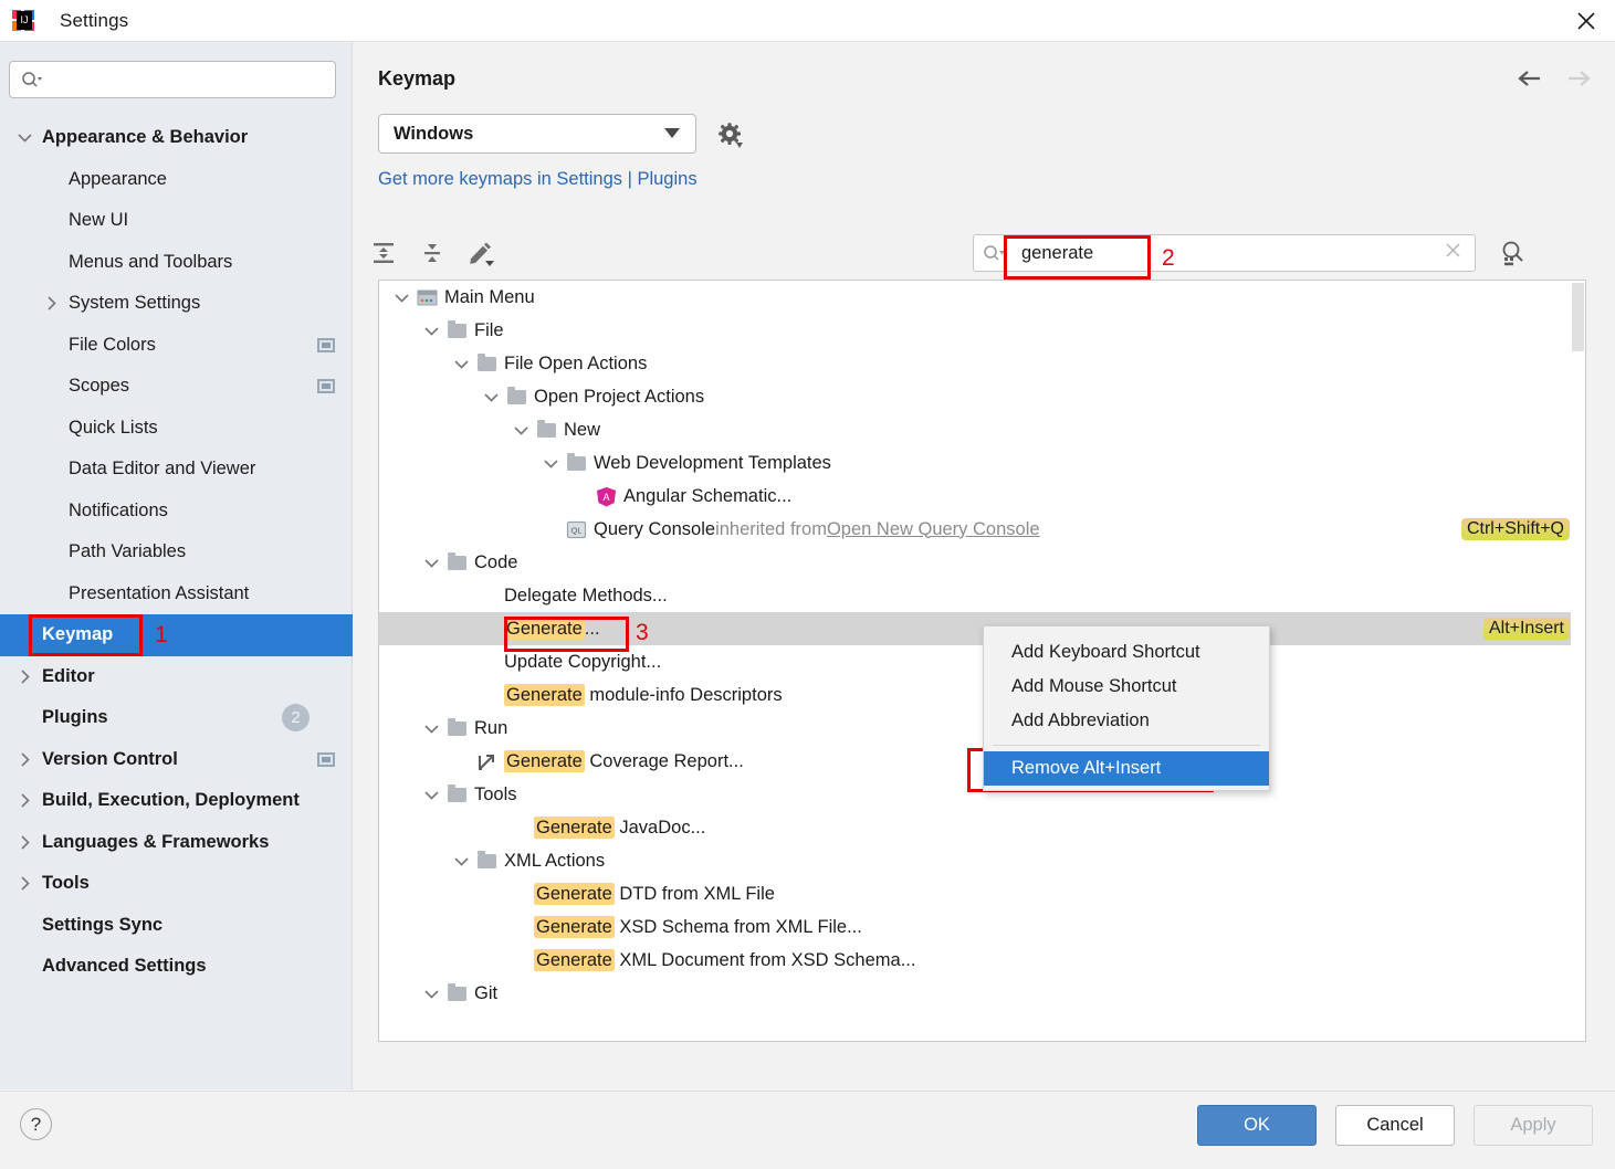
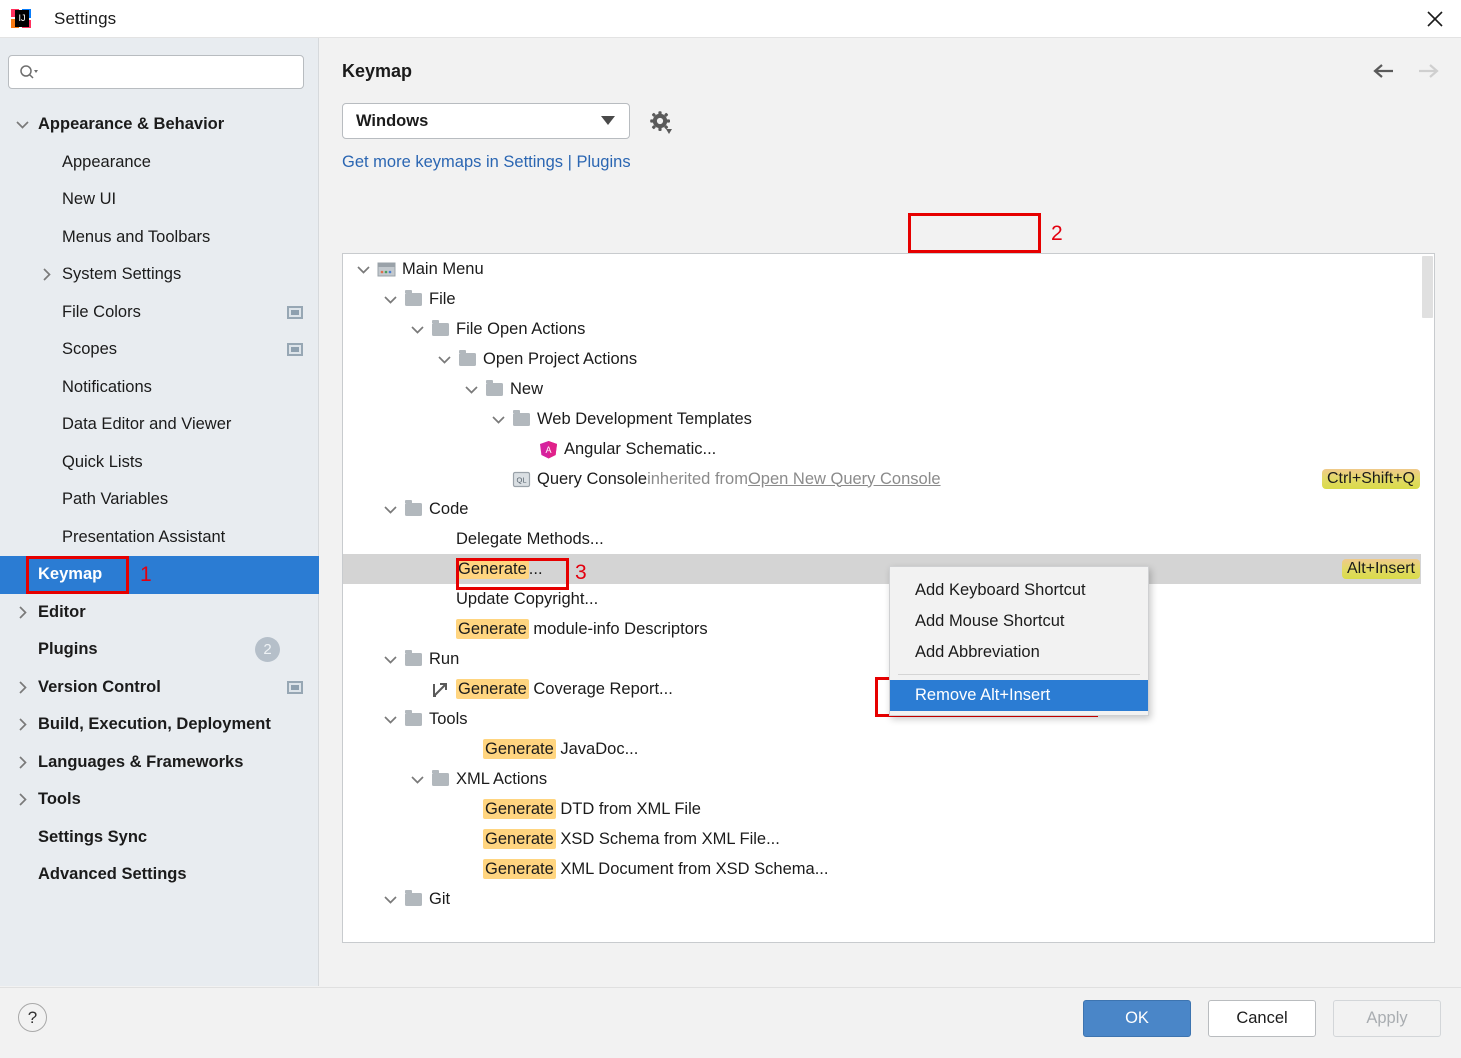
  IJ
  Settings
  Appearance & Behavior
  Appearance
  New UI
  Menus and Toolbars
  System Settings
  File Colors
  Scopes
- Quick Lists
+ Notifications
  Data Editor and Viewer
- Notifications
+ Quick Lists
  Path Variables
  Presentation Assistant
  Keymap
  Editor
  Plugins
  2
  Version Control
  Build, Execution, Deployment
  Languages & Frameworks
  Tools
  Settings Sync
  Advanced Settings
  Keymap
  Windows
  Get more keymaps in Settings | Plugins
- generate
  Main Menu
  File
  File Open Actions
  Open Project Actions
  New
  Web Development Templates
  A
  Angular Schematic...
  QL
  Query Console
  inherited from
  Open New Query Console
  Ctrl+Shift+Q
  Code
  Delegate Methods...
  Generate...
  Alt+Insert
  Update Copyright...
  Generate module-info Descriptors
  Run
  Generate Coverage Report...
  Tools
  Generate JavaDoc...
  XML Actions
  Generate DTD from XML File
  Generate XSD Schema from XML File...
  Generate XML Document from XSD Schema...
  Git
  Add Keyboard Shortcut
  Add Mouse Shortcut
  Add Abbreviation
  Remove Alt+Insert
  1
  2
  3
  ?
  OK
  Cancel
  Apply
